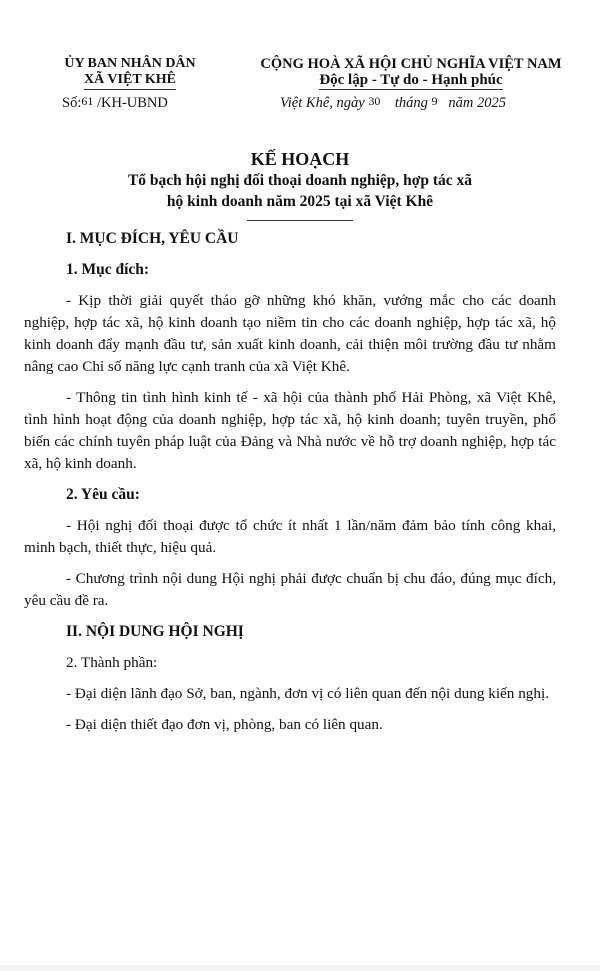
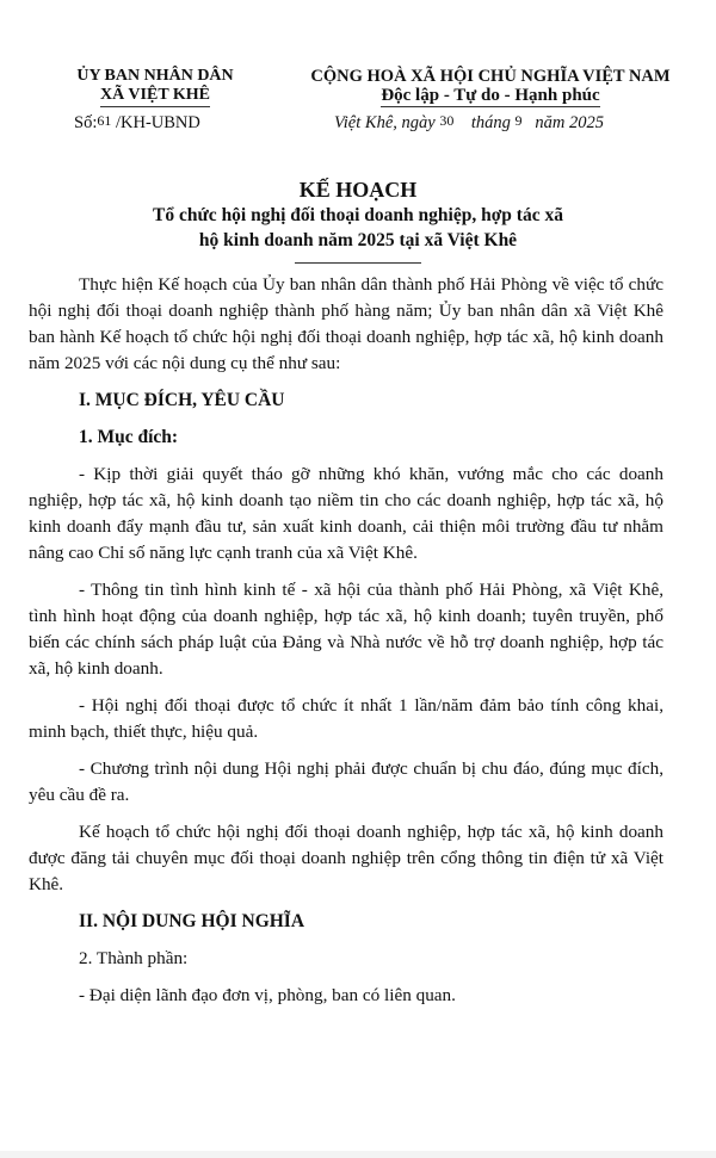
  ỦY BAN NHÂN DÂN
  XÃ VIỆT KHÊ
  CỘNG HOÀ XÃ HỘI CHỦ NGHĨA VIỆT NAM
  Độc lập - Tự do - Hạnh phúc
  Số:61 /KH-UBND
  Việt Khê, ngày 30 tháng 9 năm 2025
  KẾ HOẠCH
- Tổ bạch hội nghị đối thoại doanh nghiệp, hợp tác xã
+ Tổ chức hội nghị đối thoại doanh nghiệp, hợp tác xã
  hộ kinh doanh năm 2025 tại xã Việt Khê
+ Thực hiện Kế hoạch của Ủy ban nhân dân thành phố Hải Phòng về việc tổ chức hội nghị đối thoại doanh nghiệp thành phố hàng năm; Ủy ban nhân dân xã Việt Khê ban hành Kế hoạch tổ chức hội nghị đối thoại doanh nghiệp, hợp tác xã, hộ kinh doanh năm 2025 với các nội dung cụ thể như sau:
  I. MỤC ĐÍCH, YÊU CẦU
  1. Mục đích:
  - Kịp thời giải quyết tháo gỡ những khó khăn, vướng mắc cho các doanh nghiệp, hợp tác xã, hộ kinh doanh tạo niềm tin cho các doanh nghiệp, hợp tác xã, hộ kinh doanh đẩy mạnh đầu tư, sản xuất kinh doanh, cải thiện môi trường đầu tư nhằm nâng cao Chỉ số năng lực cạnh tranh của xã Việt Khê.
- - Thông tin tình hình kinh tế - xã hội của thành phố Hải Phòng, xã Việt Khê, tình hình hoạt động của doanh nghiệp, hợp tác xã, hộ kinh doanh; tuyên truyền, phổ biến các chính tuyên pháp luật của Đảng và Nhà nước về hỗ trợ doanh nghiệp, hợp tác xã, hộ kinh doanh.
+ - Thông tin tình hình kinh tế - xã hội của thành phố Hải Phòng, xã Việt Khê, tình hình hoạt động của doanh nghiệp, hợp tác xã, hộ kinh doanh; tuyên truyền, phổ biến các chính sách pháp luật của Đảng và Nhà nước về hỗ trợ doanh nghiệp, hợp tác xã, hộ kinh doanh.
- 2. Yêu cầu:
  - Hội nghị đối thoại được tổ chức ít nhất 1 lần/năm đảm bảo tính công khai, minh bạch, thiết thực, hiệu quả.
  - Chương trình nội dung Hội nghị phải được chuẩn bị chu đáo, đúng mục đích, yêu cầu đề ra.
+ Kế hoạch tổ chức hội nghị đối thoại doanh nghiệp, hợp tác xã, hộ kinh doanh được đăng tải chuyên mục đối thoại doanh nghiệp trên cổng thông tin điện tử xã Việt Khê.
- II. NỘI DUNG HỘI NGHỊ
+ II. NỘI DUNG HỘI NGHĨA
  2. Thành phần:
- - Đại diện lãnh đạo Sở, ban, ngành, đơn vị có liên quan đến nội dung kiến nghị.
- - Đại diện thiết đạo đơn vị, phòng, ban có liên quan.
+ - Đại diện lãnh đạo đơn vị, phòng, ban có liên quan.
